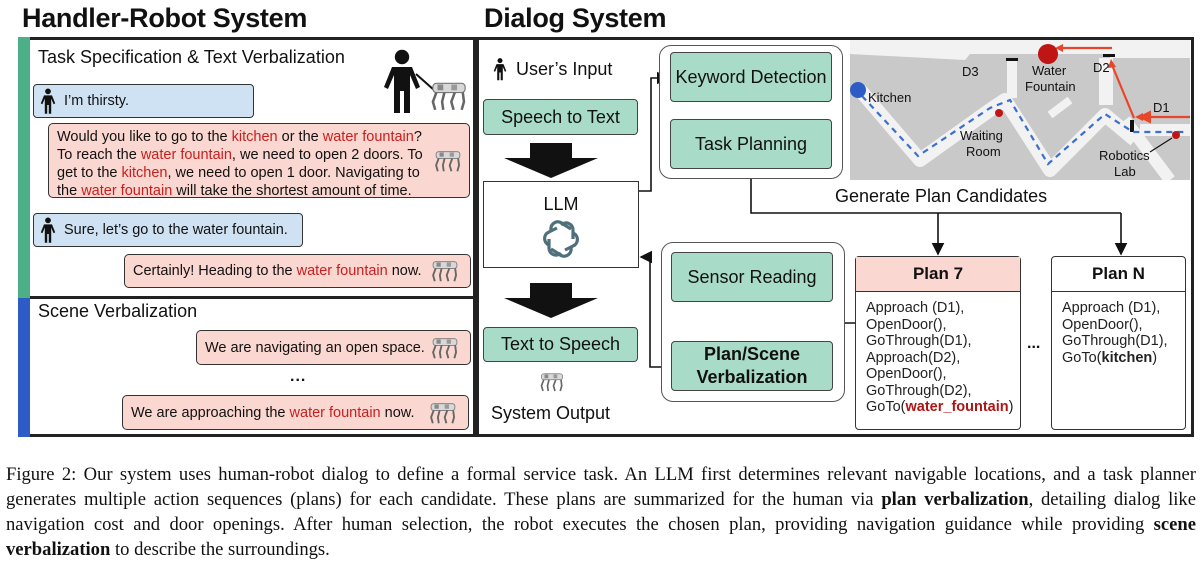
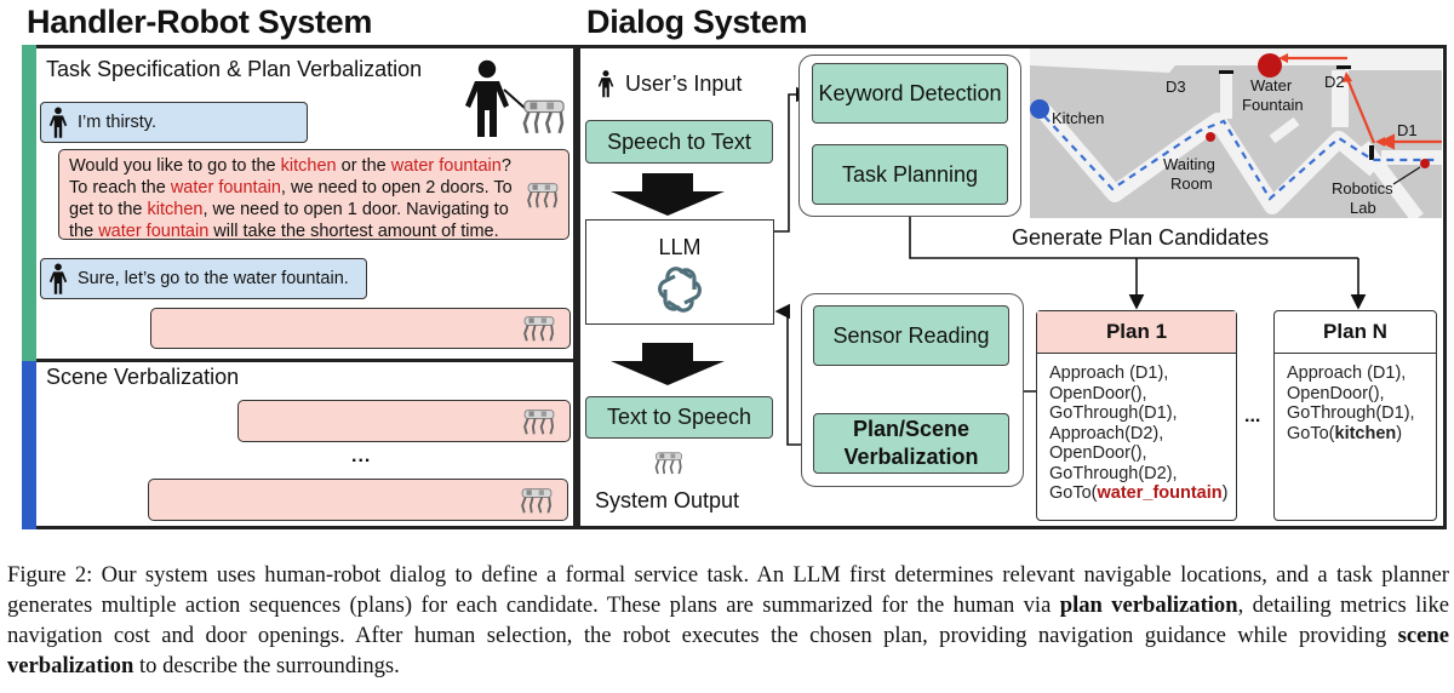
  Handler-Robot System
  Dialog System
- Task Specification & Text Verbalization
+ Task Specification & Plan Verbalization
  I’m thirsty.
  Would you like to go to the kitchen or the water fountain?
  To reach the water fountain, we need to open 2 doors. To
  get to the kitchen, we need to open 1 door. Navigating to
  the water fountain will take the shortest amount of time.
  Sure, let’s go to the water fountain.
- Certainly! Heading to the water fountain now.
  Scene Verbalization
- We are navigating an open space.
  ...
- We are approaching the water fountain now.
  User’s Input
  Speech to Text
  LLM
  Text to Speech
  System Output
  Keyword Detection
  Task Planning
  Sensor Reading
  Plan/Scene Verbalization
  Kitchen
  D3
  Water
  Fountain
  D2
  D1
  Waiting
  Room
  Robotics
  Lab
  Generate Plan Candidates
- Plan 7
+ Plan 1
  Approach (D1),
  OpenDoor(),
  GoThrough(D1),
  Approach(D2),
  OpenDoor(),
  GoThrough(D2),
  GoTo(water_fountain)
  ...
  Plan N
  Approach (D1),
  OpenDoor(),
  GoThrough(D1),
  GoTo(kitchen)
- Figure 2: Our system uses human-robot dialog to define a formal service task. An LLM first determines relevant navigable locations, and a task planner generates multiple action sequences (plans) for each candidate. These plans are summarized for the human via plan verbalization, detailing dialog like navigation cost and door openings. After human selection, the robot executes the chosen plan, providing navigation guidance while providing scene verbalization to describe the surroundings.
+ Figure 2: Our system uses human-robot dialog to define a formal service task. An LLM first determines relevant navigable locations, and a task planner generates multiple action sequences (plans) for each candidate. These plans are summarized for the human via plan verbalization, detailing metrics like navigation cost and door openings. After human selection, the robot executes the chosen plan, providing navigation guidance while providing scene verbalization to describe the surroundings.
